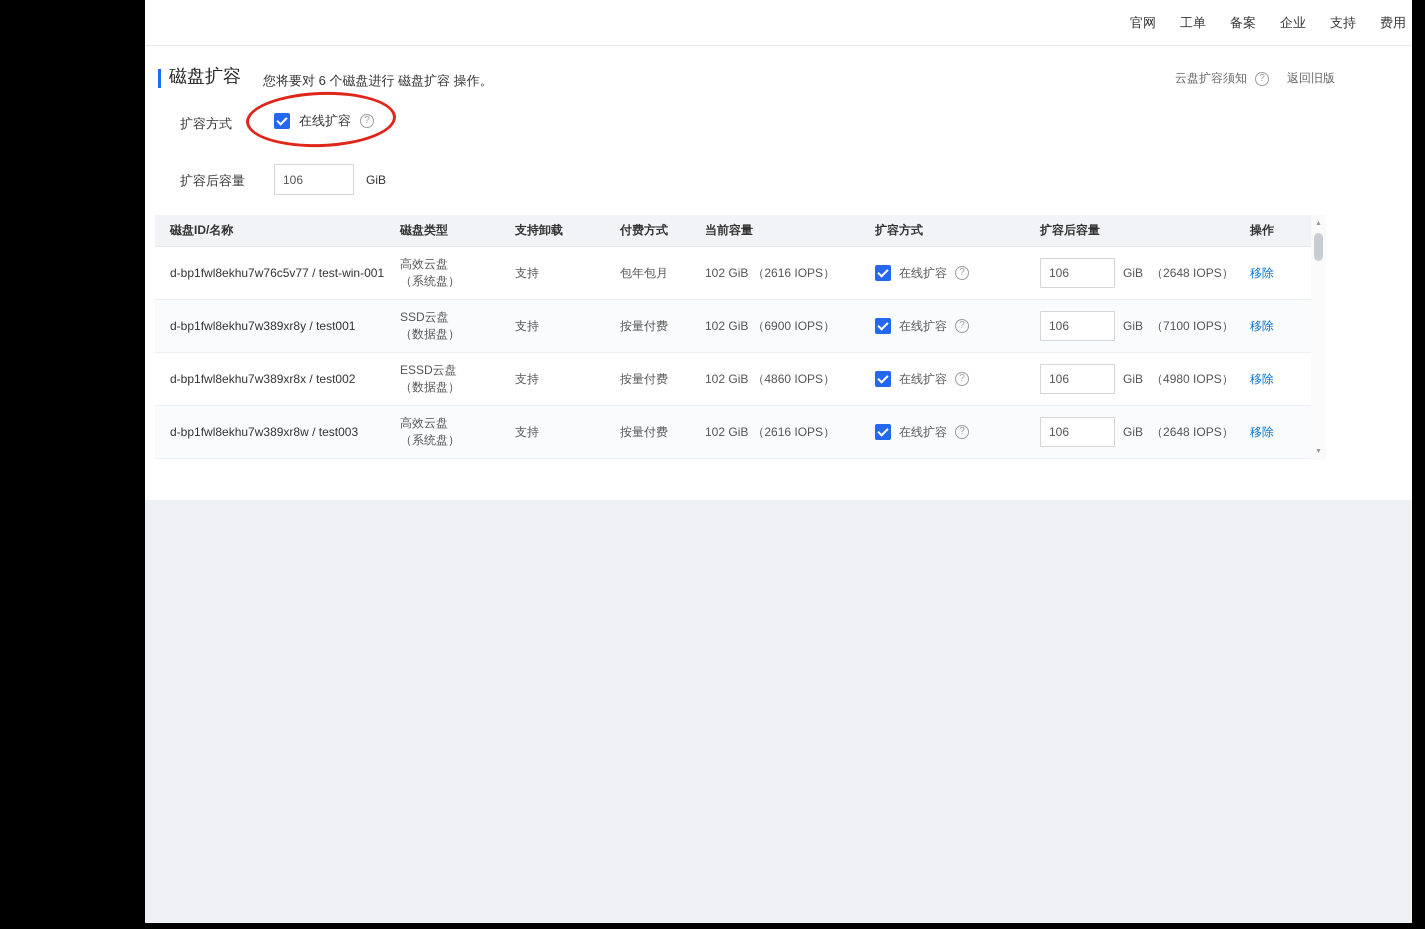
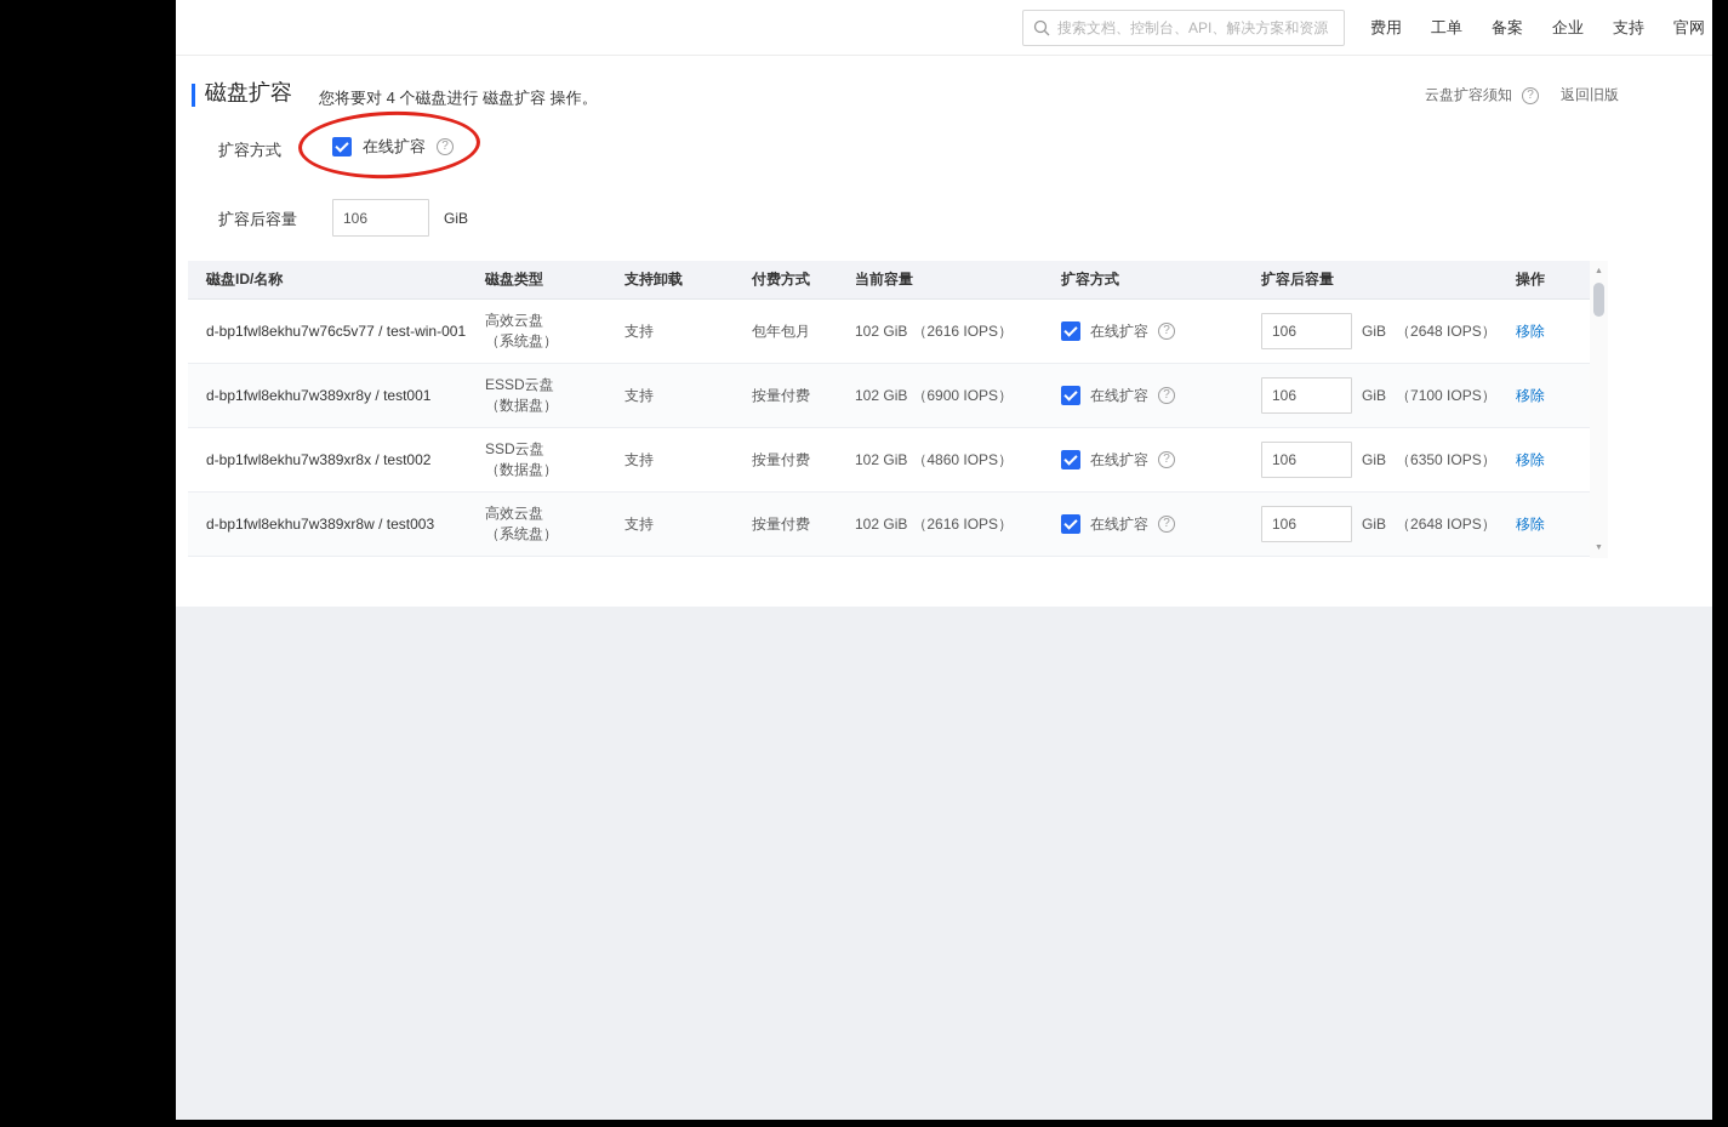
+ 搜索文档、控制台、API、解决方案和资源
- 官网
+ 费用
  工单
  备案
  企业
  支持
- 费用
+ 官网
  磁盘扩容
- 您将要对 6 个磁盘进行 磁盘扩容 操作。
+ 您将要对 4 个磁盘进行 磁盘扩容 操作。
  云盘扩容须知
  ?
  返回旧版
  扩容方式
  在线扩容
  ?
  扩容后容量
  106
  GiB
  磁盘ID/名称
  磁盘类型
  支持卸载
  付费方式
  当前容量
  扩容方式
  扩容后容量
  操作
  d-bp1fwl8ekhu7w76c5v77 / test-win-001
  高效云盘
  （系统盘）
  支持
  包年包月
  102 GiB （2616 IOPS）
  在线扩容
  ?
  106
  GiB
  （2648 IOPS）
  移除
  d-bp1fwl8ekhu7w389xr8y / test001
- SSD云盘
+ ESSD云盘
  （数据盘）
  支持
  按量付费
  102 GiB （6900 IOPS）
  在线扩容
  ?
  106
  GiB
  （7100 IOPS）
  移除
  d-bp1fwl8ekhu7w389xr8x / test002
- ESSD云盘
+ SSD云盘
  （数据盘）
  支持
  按量付费
  102 GiB （4860 IOPS）
  在线扩容
  ?
  106
  GiB
- （4980 IOPS）
+ （6350 IOPS）
  移除
  d-bp1fwl8ekhu7w389xr8w / test003
  高效云盘
  （系统盘）
  支持
  按量付费
  102 GiB （2616 IOPS）
  在线扩容
  ?
  106
  GiB
  （2648 IOPS）
  移除
